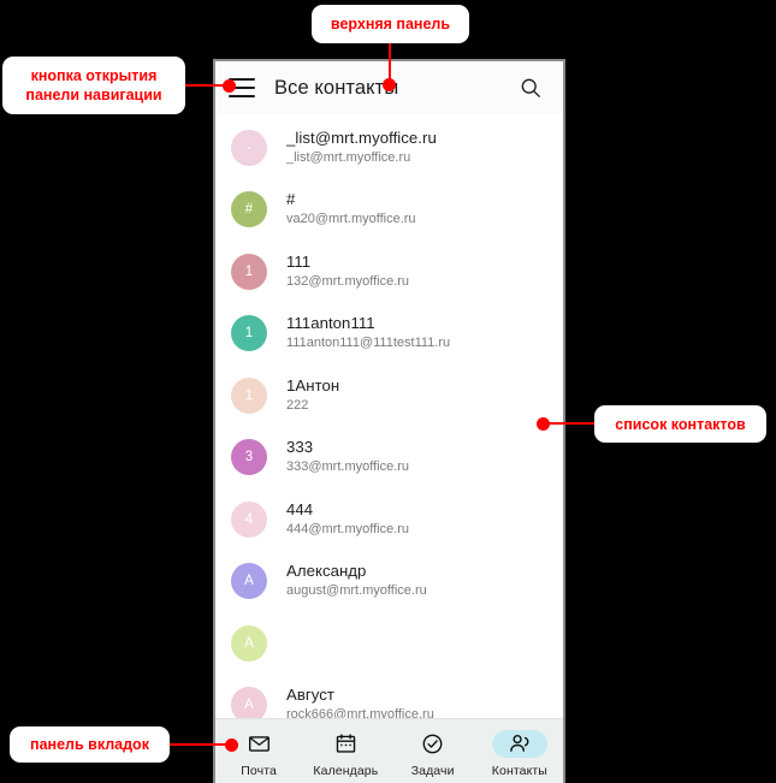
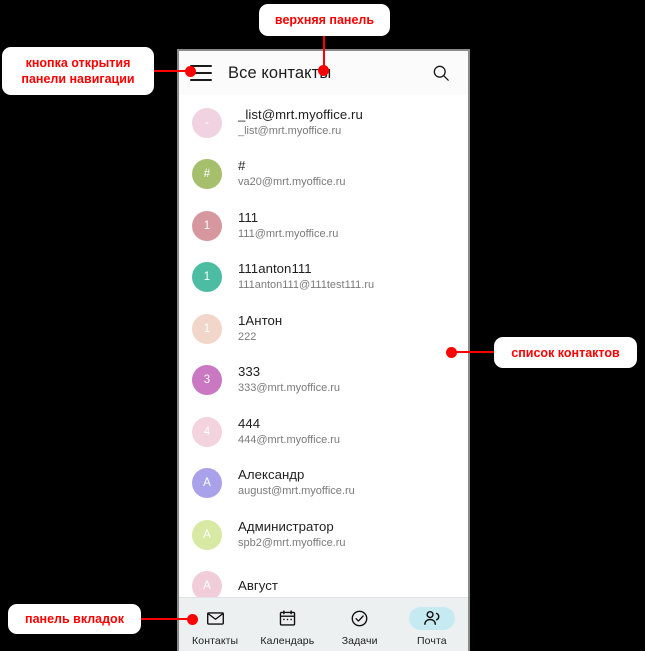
  Все контакт
  _list@mrt.myoffice.ru
  _list@mrt.myoffice.ru
  #
  #
  va20@mrt.myoffice.ru
  1
  111
- 132@mrt.myoffice.ru
+ 111@mrt.myoffice.ru
  1
  111anton111
  111anton111@111test111.ru
  1
  1Антон
  222
  3
  333
  333@mrt.myoffice.ru
  4
  444
  444@mrt.myoffice.ru
  A
  Александр
  august@mrt.myoffice.ru
  A
+ Администратор
+ spb2@mrt.myoffice.ru
  A
  Август
- rock666@mrt.myoffice.ru
- Почта
+ Контакты
  Календарь
  Задачи
- Контакты
+ Почта
  кнопка открытия
  панели навигации
  верхняя панель
  список контактов
  панель вкладок
